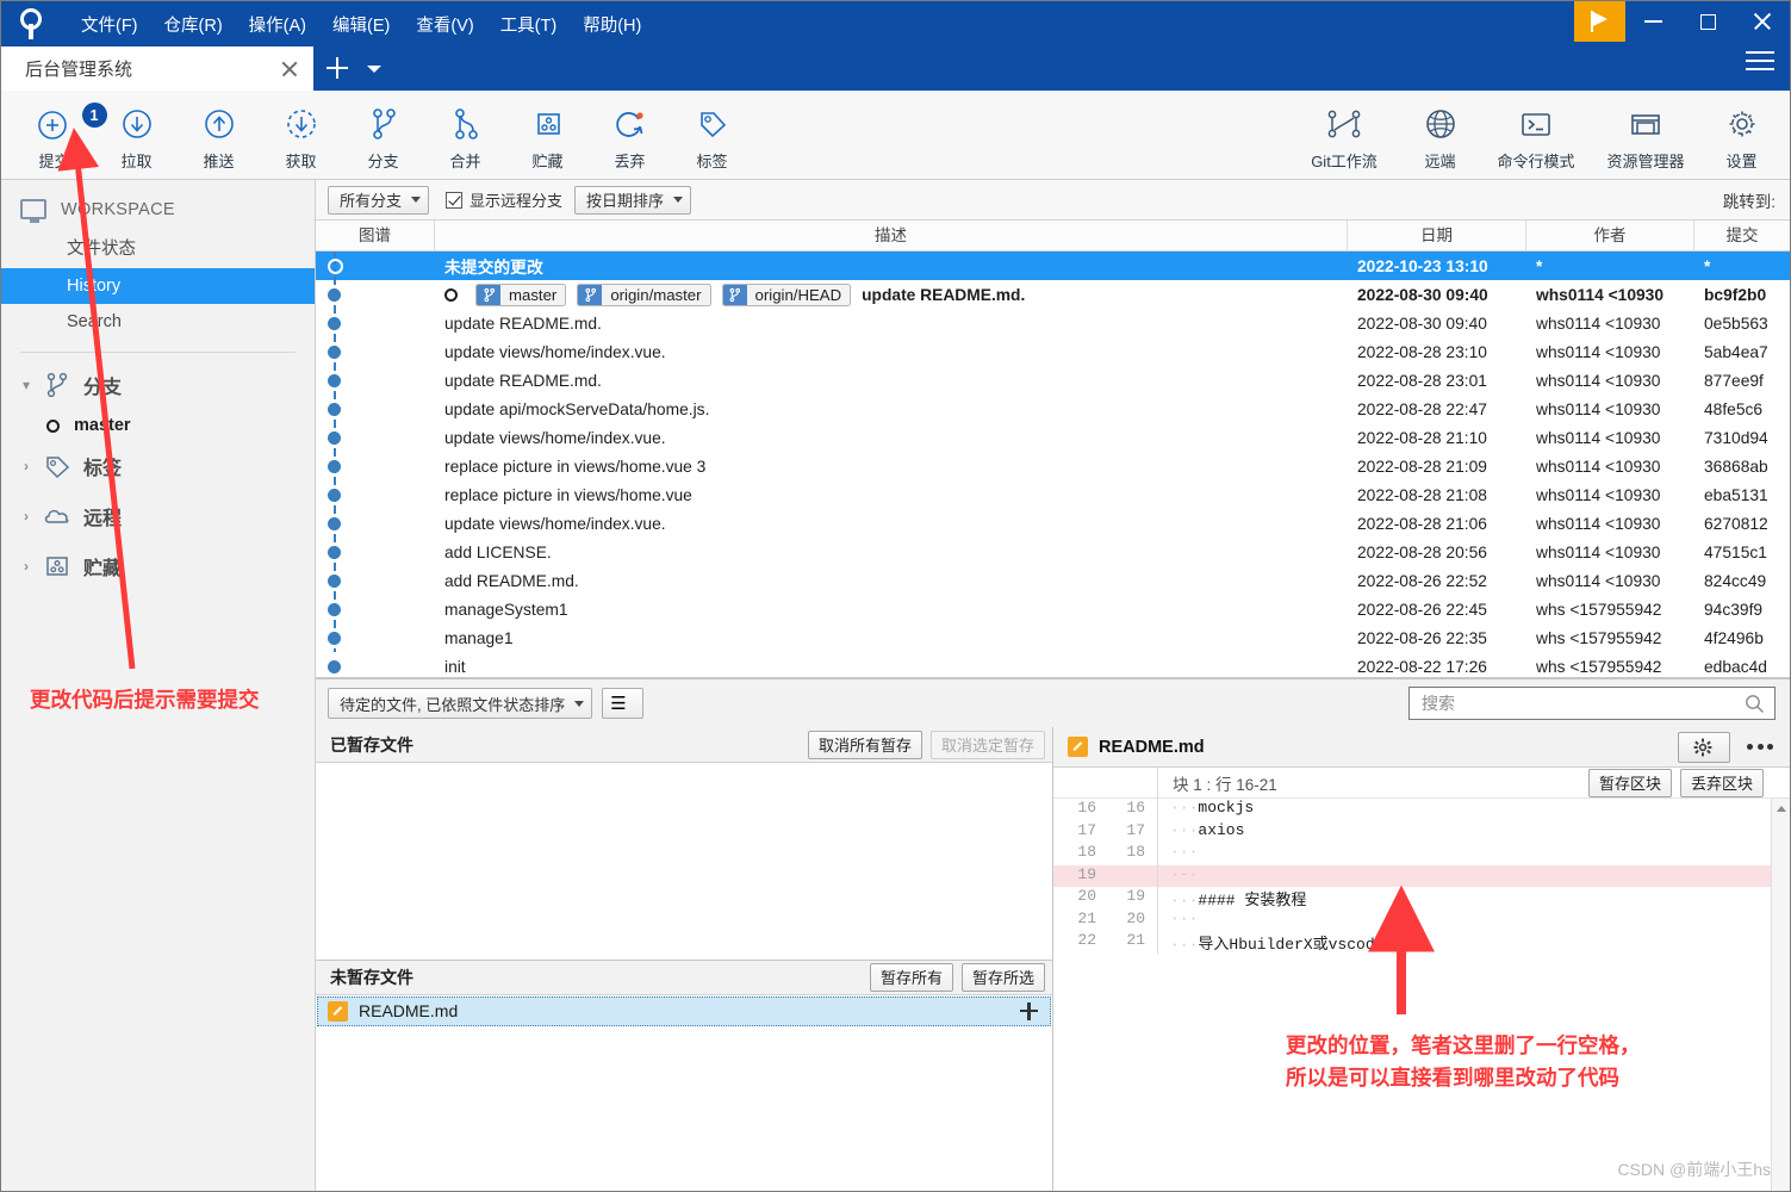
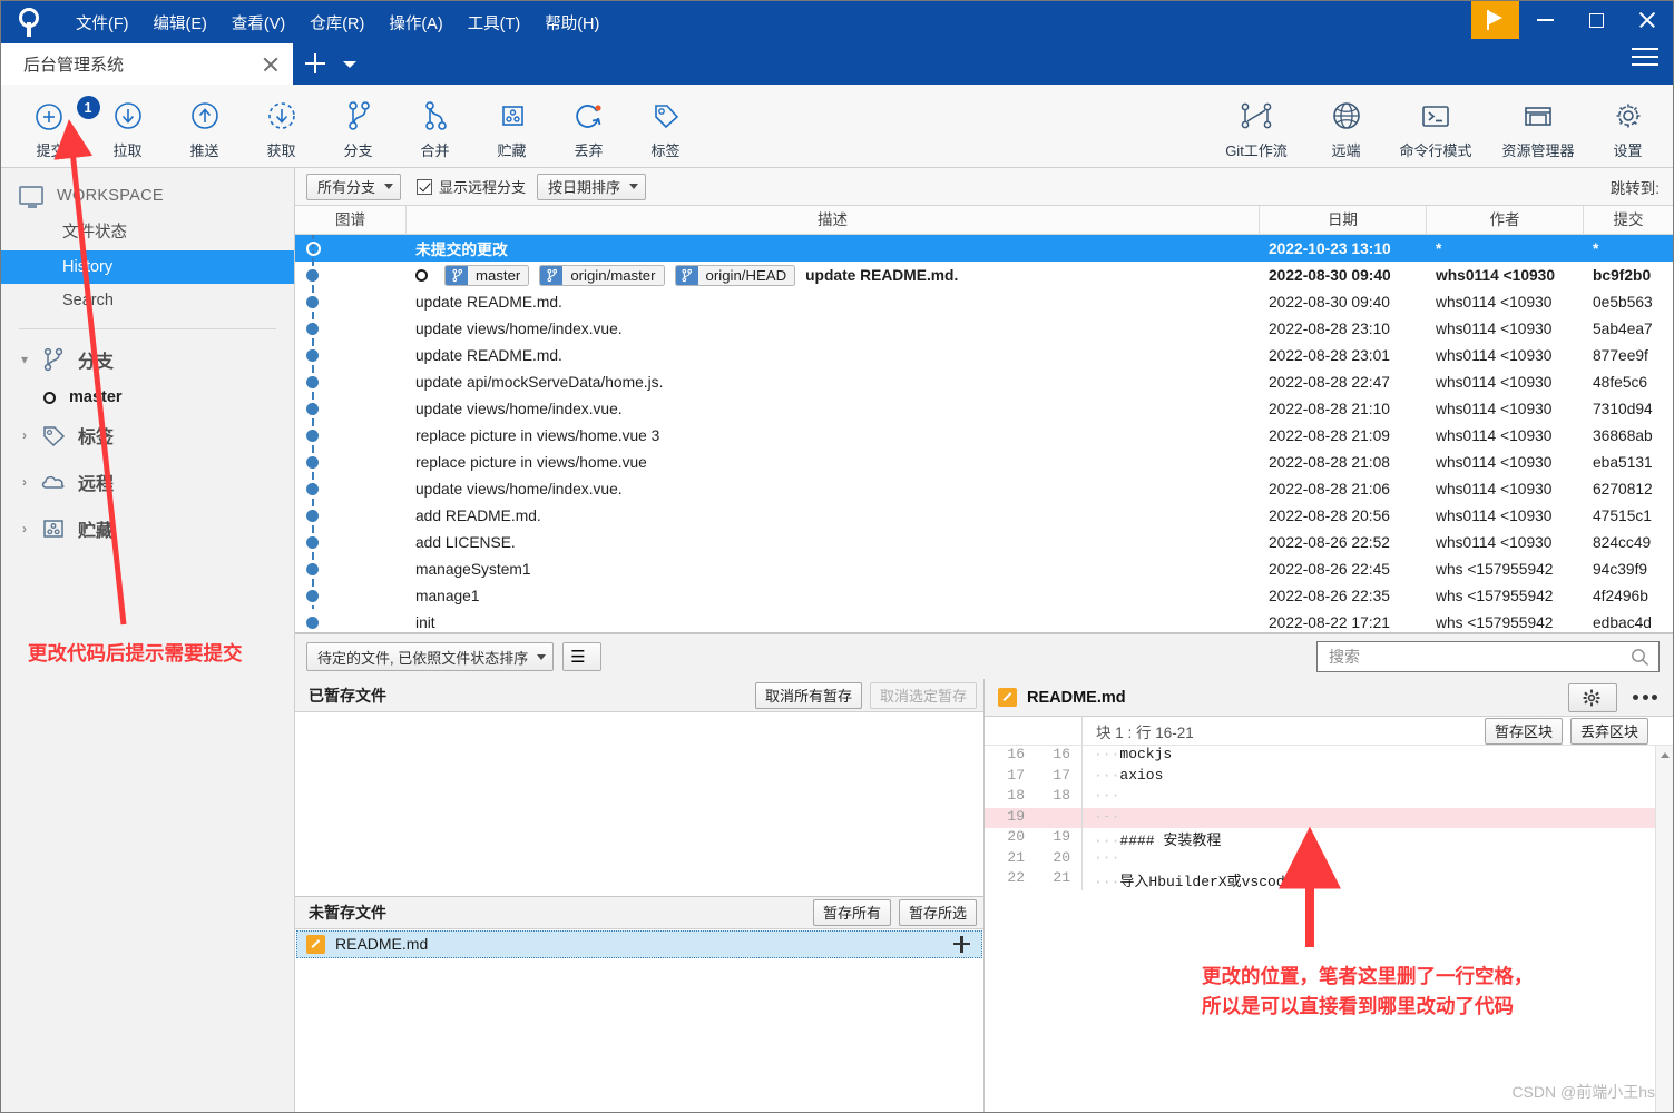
  文件(F)
- 仓库(R)
+ 编辑(E)
- 操作(A)
+ 查看(V)
- 编辑(E)
+ 仓库(R)
- 查看(V)
+ 操作(A)
  工具(T)
  帮助(H)
  后台管理系统
  1
  提交
  拉取
  推送
  获取
  分支
  合并
  贮藏
  丢弃
  标签
  Git工作流
  远端
  命令行模式
  资源管理器
  设置
  WRKSPACE
  文件状态
  History
  Serch
  ▾
  分支
  mater
  ›
  ›
  远程
  ›
  贮藏
  所有分支
  显示远程分支
  按日期排序
  跳转到:
  图谱
  描述
  日期
  作者
  提交
  未提交的更改
  2022-10-23 13:10
  *
  *
  master
  origin/master
  origin/HEAD
  update README.md.
  2022-08-30 09:40
  whs0114 <10930
  bc9f2b0
  update README.md.
  2022-08-30 09:40
  whs0114 <10930
  0e5b563
  update views/home/index.vue.
  2022-08-28 23:10
  whs0114 <10930
  5ab4ea7
  update README.md.
  2022-08-28 23:01
  whs0114 <10930
  877ee9f
  update api/mockServeData/home.js.
  2022-08-28 22:47
  whs0114 <10930
  48fe5c6
  update views/home/index.vue.
  2022-08-28 21:10
  whs0114 <10930
  7310d94
  replace picture in views/home.vue 3
  2022-08-28 21:09
  whs0114 <10930
  36868ab
  replace picture in views/home.vue
  2022-08-28 21:08
  whs0114 <10930
  eba5131
  update views/home/index.vue.
  2022-08-28 21:06
  whs0114 <10930
  6270812
- add LICENSE.
+ add README.md.
  2022-08-28 20:56
  whs0114 <10930
  47515c1
- add README.md.
+ add LICENSE.
  2022-08-26 22:52
  whs0114 <10930
  824cc49
  manageSystem1
  2022-08-26 22:45
  whs <157955942
  94c39f9
  manage1
  2022-08-26 22:35
  whs <157955942
  4f2496b
  init
- 2022-08-22 17:26
+ 2022-08-22 17:21
  whs <157955942
  edbac4d
  待定的文件, 已依照文件状态排序
  ☰
  搜索
  已暂存文件
  取消所有暂存
  取消选定暂存
  未暂存文件
  暂存所有
  暂存所选
  README.md
  README.md
  块 1 : 行 16-21
  暂存区块
  丢弃区块
  16
  16
  ···mockjs
  17
  17
  ···axios
  18
  18
  ···
  19
  ·-·
  20
  19
  ···#### 安装教程
  21
  20
  ···
  22
  21
  ···导入HbuilderX或vscode
  更改代码后提示需要提交
  更改的位置，笔者这里删了一行空格，
  所以是可以直接看到哪里改动了代码
  CSDN @前端小王hs
